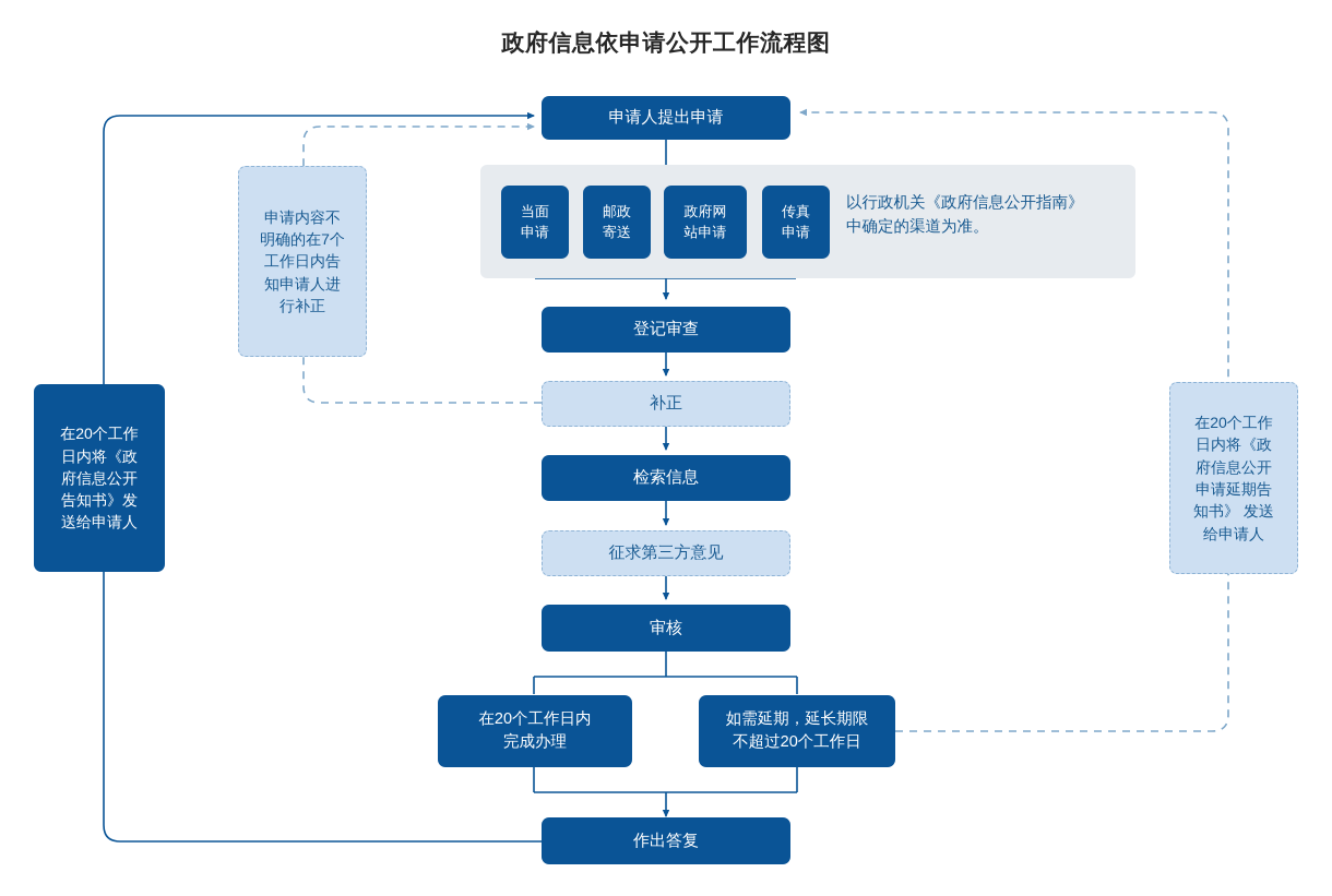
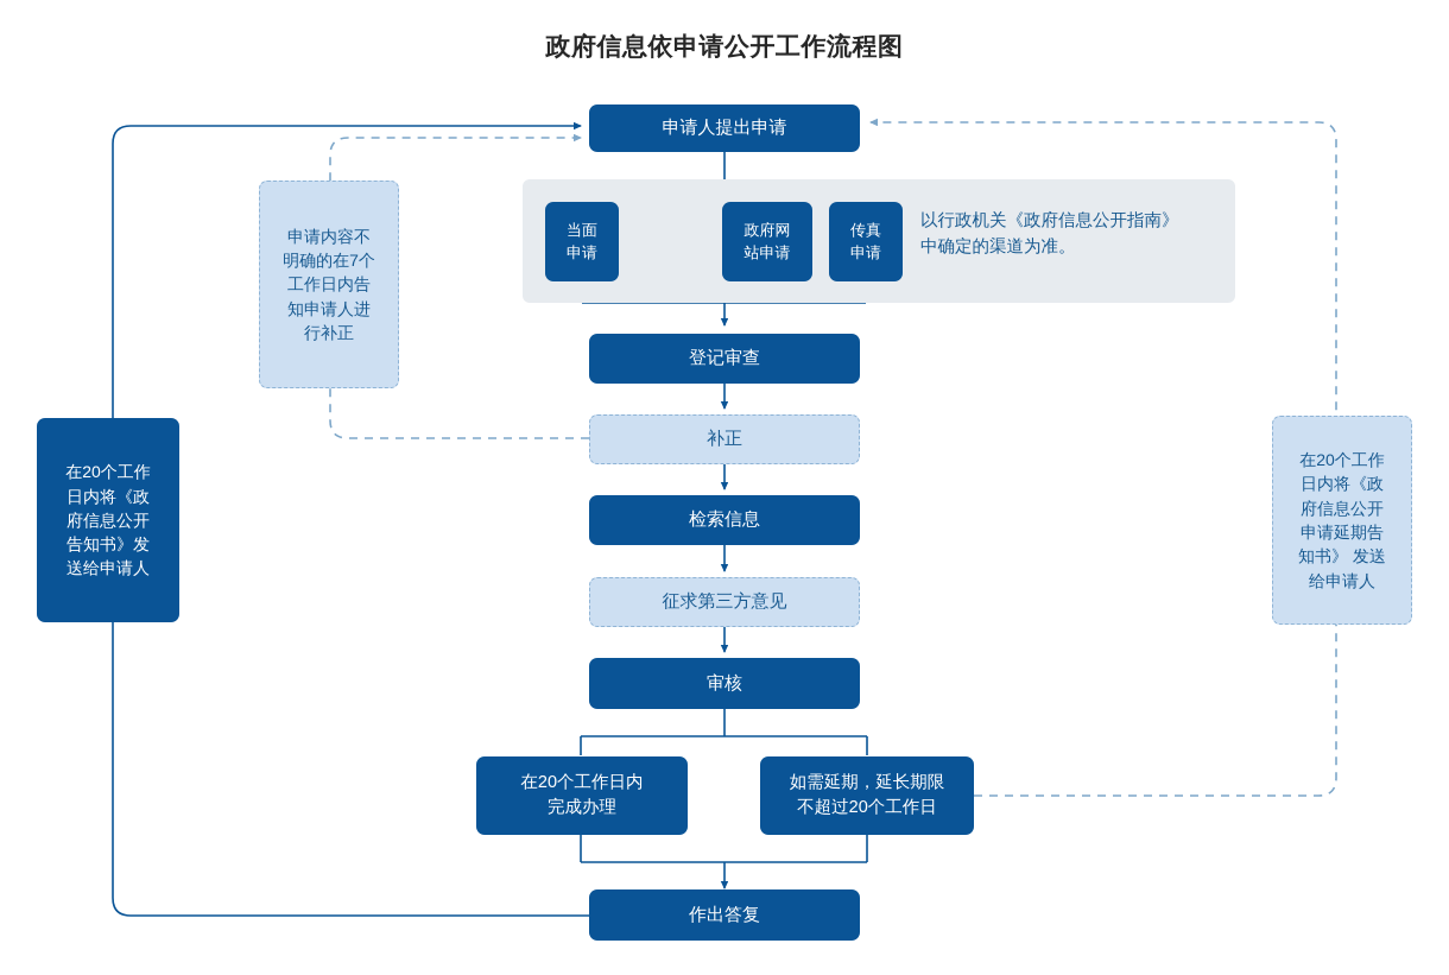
  政府信息依申请公开工作流程图
  申请人提出申请
  当面
  申请
- 邮政
- 寄送
  政府网
  站申请
  传真
  申请
  以行政机关《政府信息公开指南》
  中确定的渠道为准。
  登记审查
  补正
  检索信息
  征求第三方意见
  审核
  在20个工作日内
  完成办理
  如需延期，延长期限
  不超过20个工作日
  作出答复
  申请内容不
  明确的在7个
  工作日内告
  知申请人进
  行补正
  在20个工作
  日内将《政
  府信息公开
  告知书》发
  送给申请人
  在20个工作
  日内将《政
  府信息公开
  申请延期告
  知书》 发送
  给申请人
